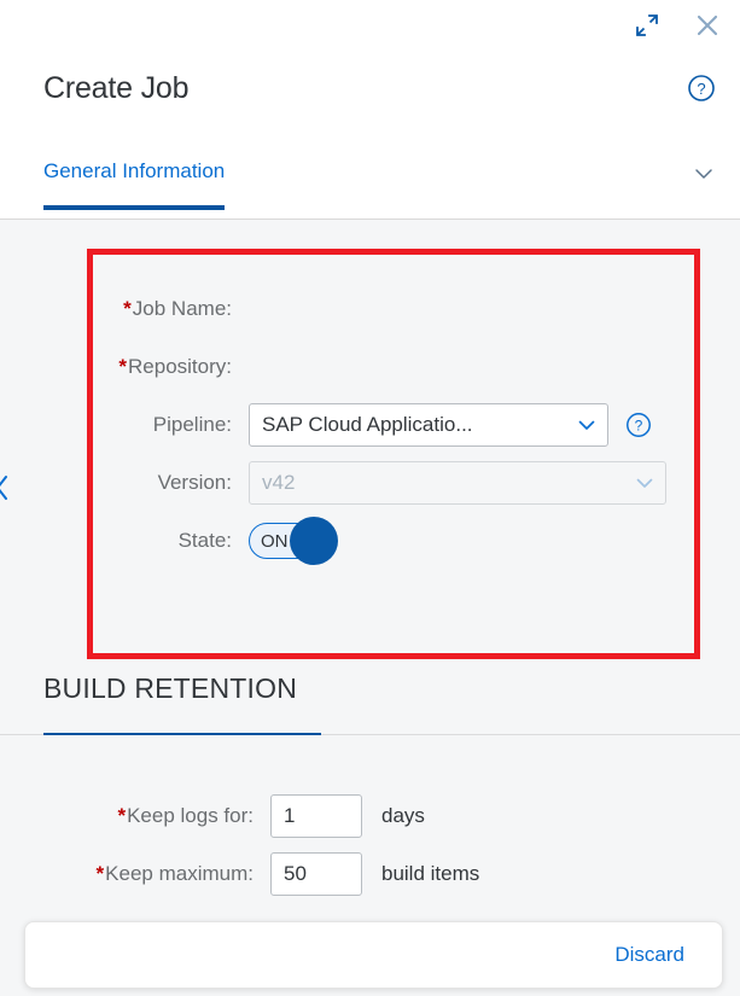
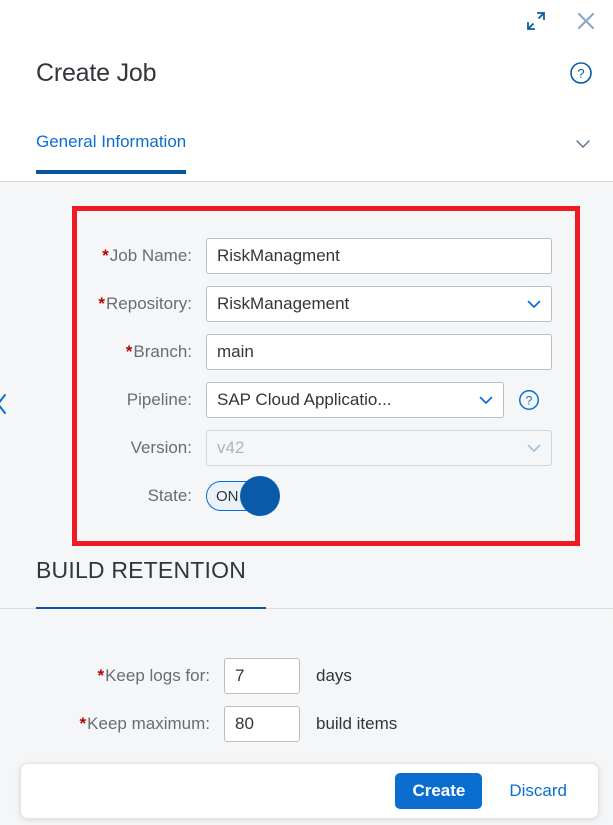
  Create Job
  ?
  General Information
  *Job Name:
+ RiskManagment
  *Repository:
+ RiskManagement
+ *Branch:
+ main
  Pipeline:
  SAP Cloud Applicatio...
  ?
  Version:
  v42
  State:
  ON
  BUILD RETENTION
  *Keep logs for:
- 1
+ 7
  days
  *Keep maximum:
- 50
+ 80
  build items
+ Create
  Discard
